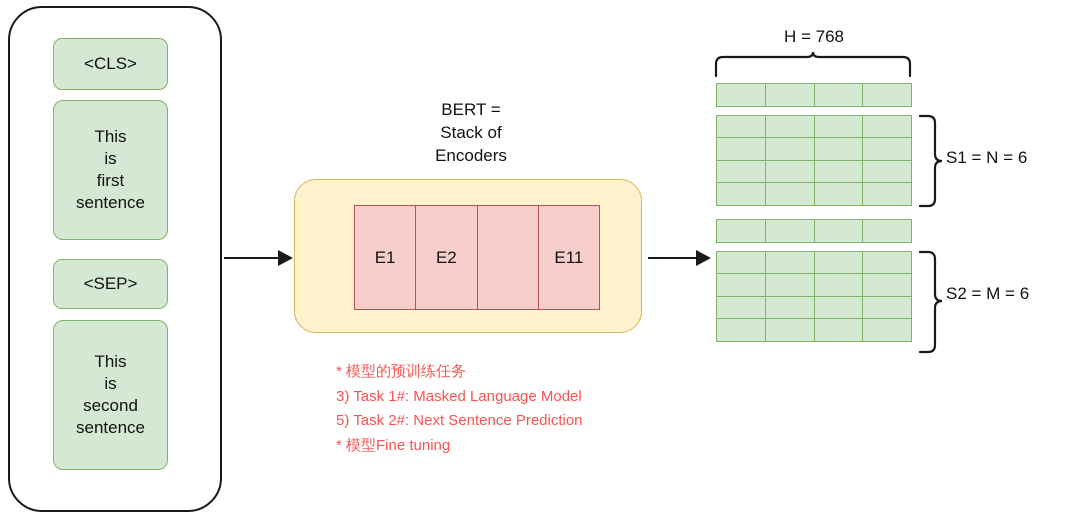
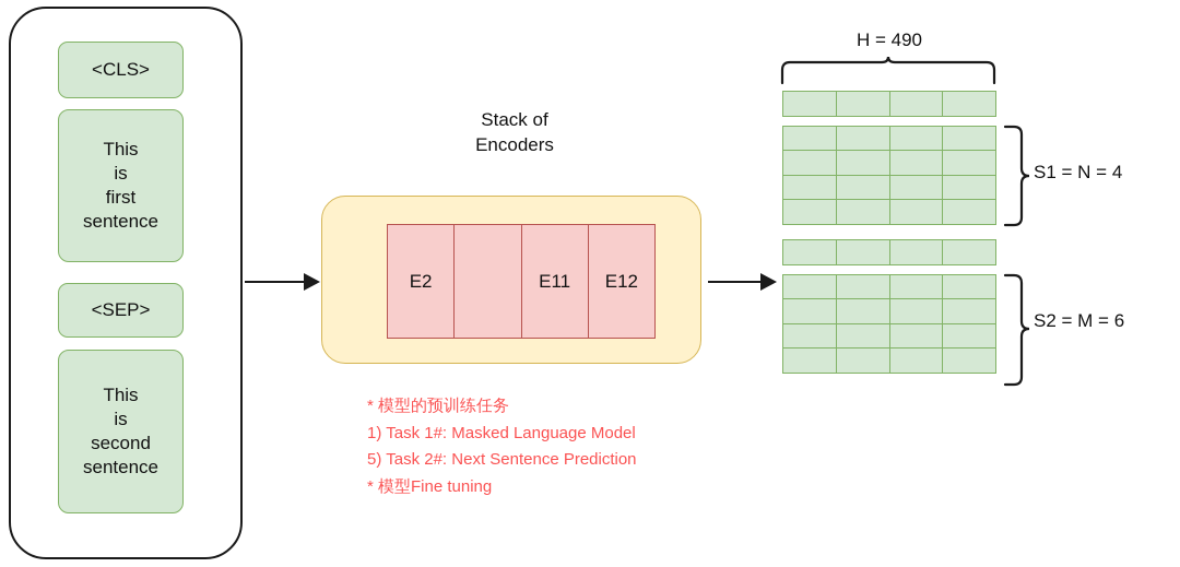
  <CLS>
  This
  is
  first
  sentence
  <SEP>
  This
  is
  second
  sentence
- BERT =
  Stack of
  Encoders
- E1
  E2
  E11
+ E12
  * 模型的预训练任务
- 3) Task 1#: Masked Language Model
+ 1) Task 1#: Masked Language Model
  5) Task 2#: Next Sentence Prediction
  * 模型Fine tuning
- H = 768
+ H = 490
- S1 = N = 6
+ S1 = N = 4
  S2 = M = 6
